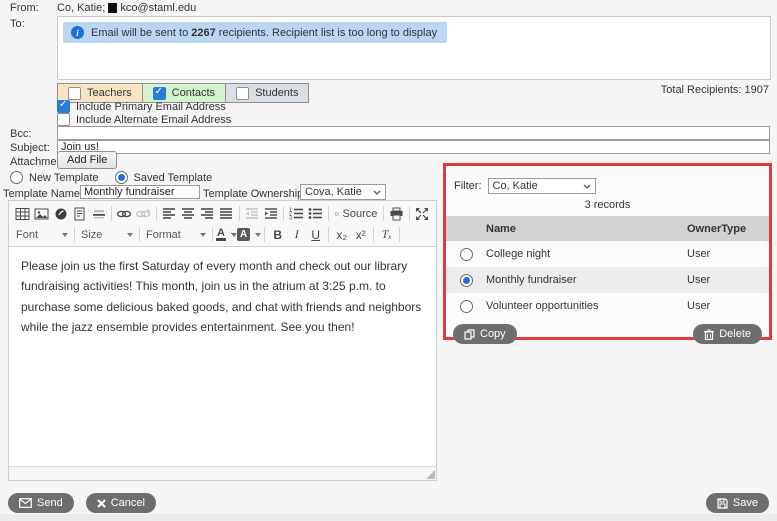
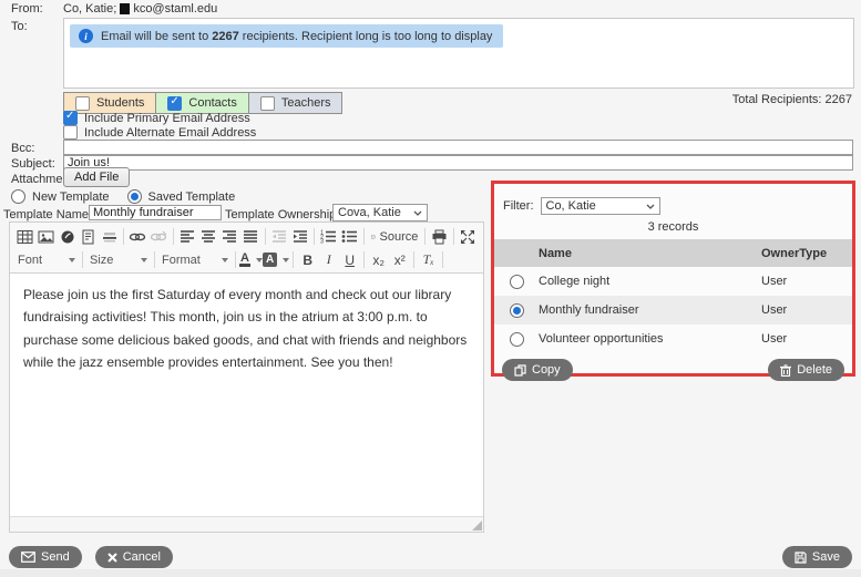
  From:
  Co, Katie;
  kco@staml.edu
  To:
  i
- Email will be sent to 2267 recipients. Recipient list is too long to display
+ Email will be sent to 2267 recipients. Recipient long is too long to display
- Teachers
+ Students
  Contacts
- Students
+ Teachers
- Total Recipients: 1907
+ Total Recipients: 2267
  Include Primary Email Address
  Include Alternate Email Address
  Bcc:
  Subject:
  Join us!
  Attachme
  Add File
  New Template
  Saved Template
  Template Name
  Monthly fundraiser
  Template Ownershi
  Cova, Katie
  Source
  Font
  Size
  Format
  A
  A
  B
  I
  U
  x₂
  x²
  Tₓ
- Please join us the first Saturday of every month and check out our library fundraising activities! This month, join us in the atrium at 3:25 p.m. to purchase some delicious baked goods, and chat with friends and neighbors while the jazz ensemble provides entertainment. See you then!
+ Please join us the first Saturday of every month and check out our library fundraising activities! This month, join us in the atrium at 3:00 p.m. to purchase some delicious baked goods, and chat with friends and neighbors while the jazz ensemble provides entertainment. See you then!
  Filter:
  Co, Katie
  3 records
  Name
  OwnerType
  College night
  User
  Monthly fundraiser
  User
  Volunteer opportunities
  User
  Copy
  Delete
  Send
  Cancel
  Save
